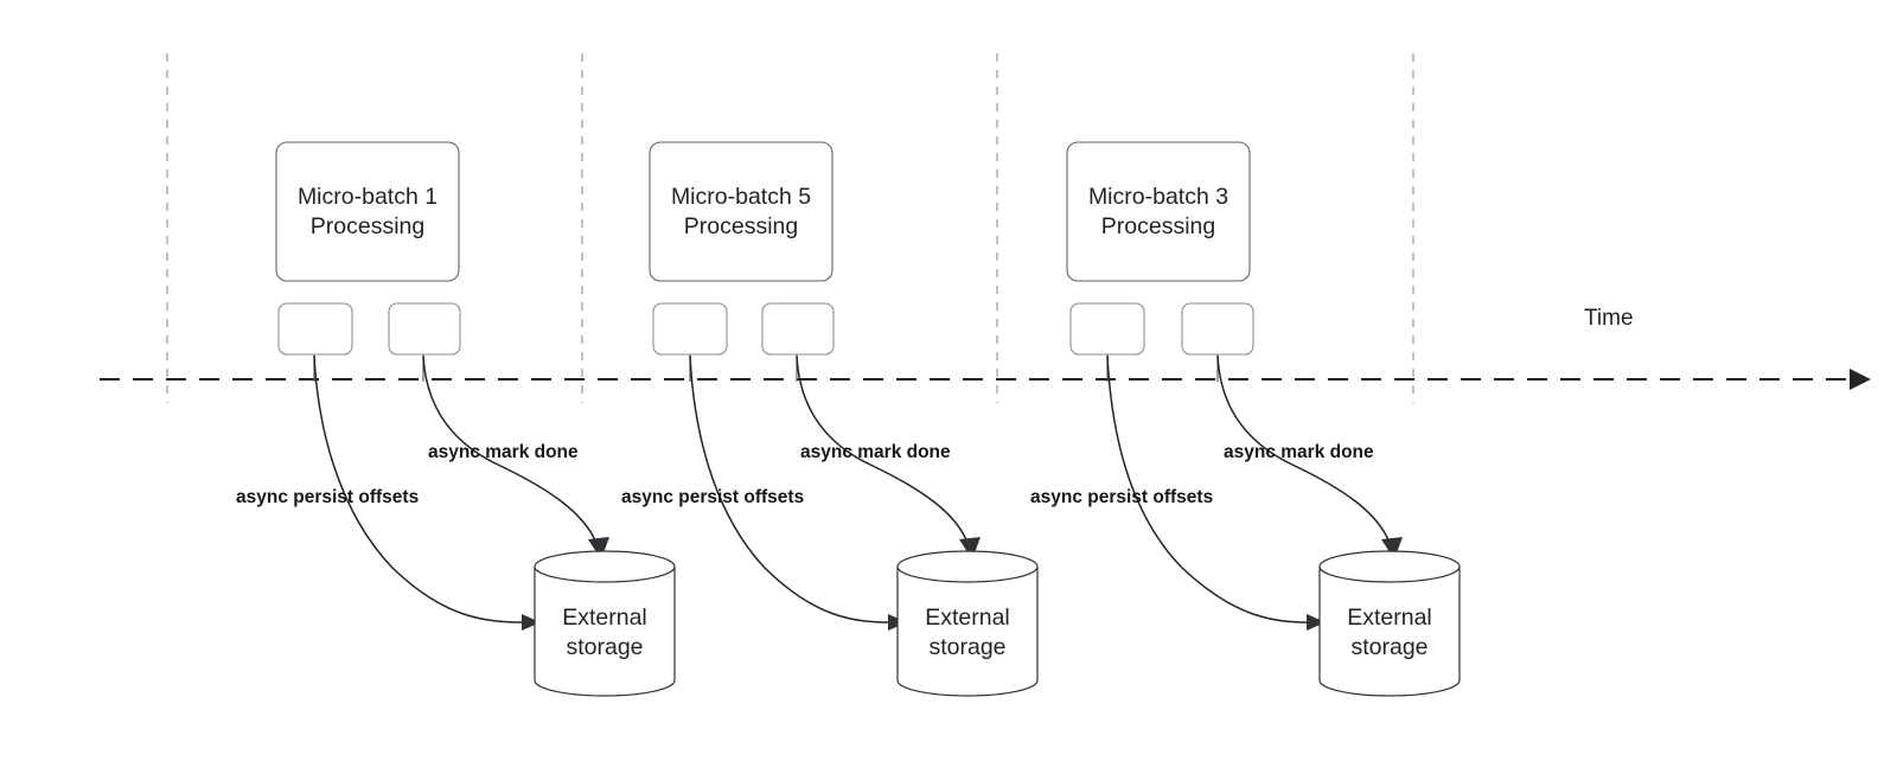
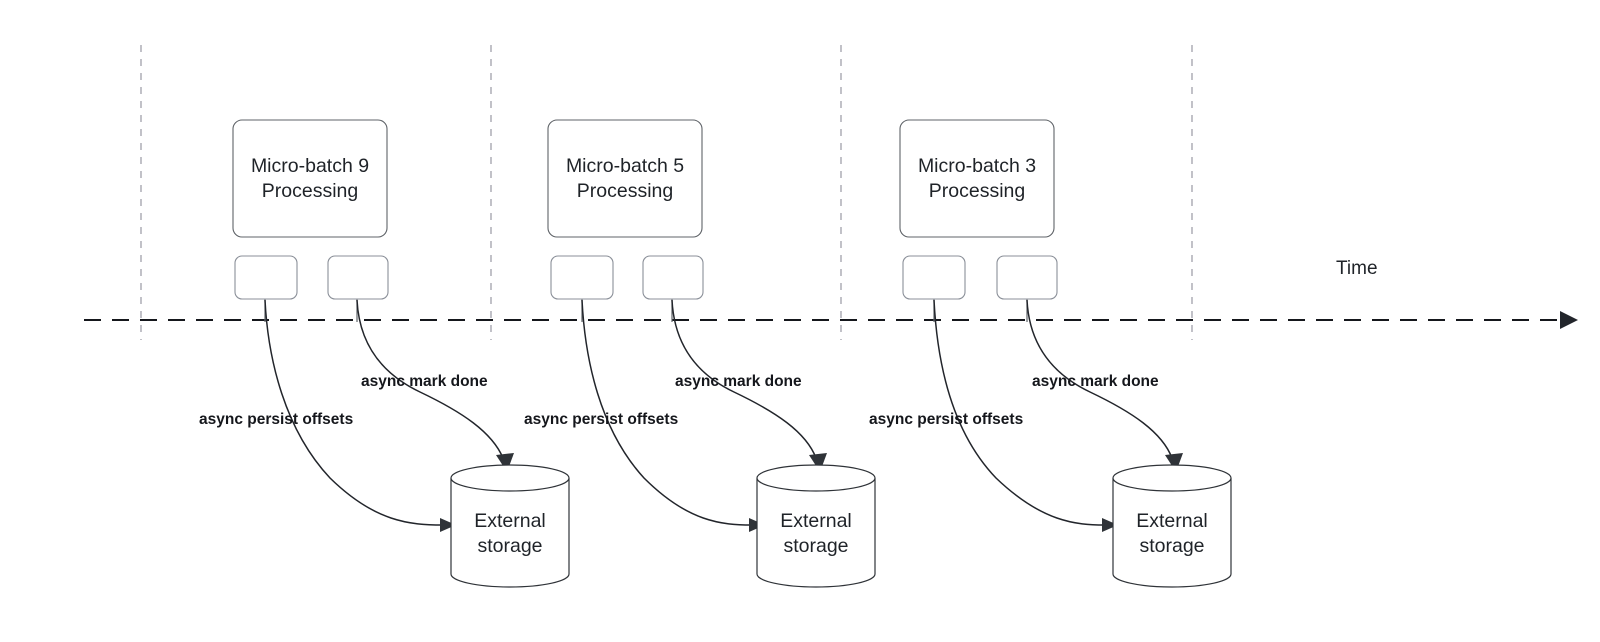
  Time
- Micro-batch 1
+ Micro-batch 9
  Processing
  External
  storage
  async mark done
  async persist offsets
  Micro-batch 5
  Processing
  External
  storage
  async mark done
  async persist offsets
  Micro-batch 3
  Processing
  External
  storage
  async mark done
  async persist offsets
